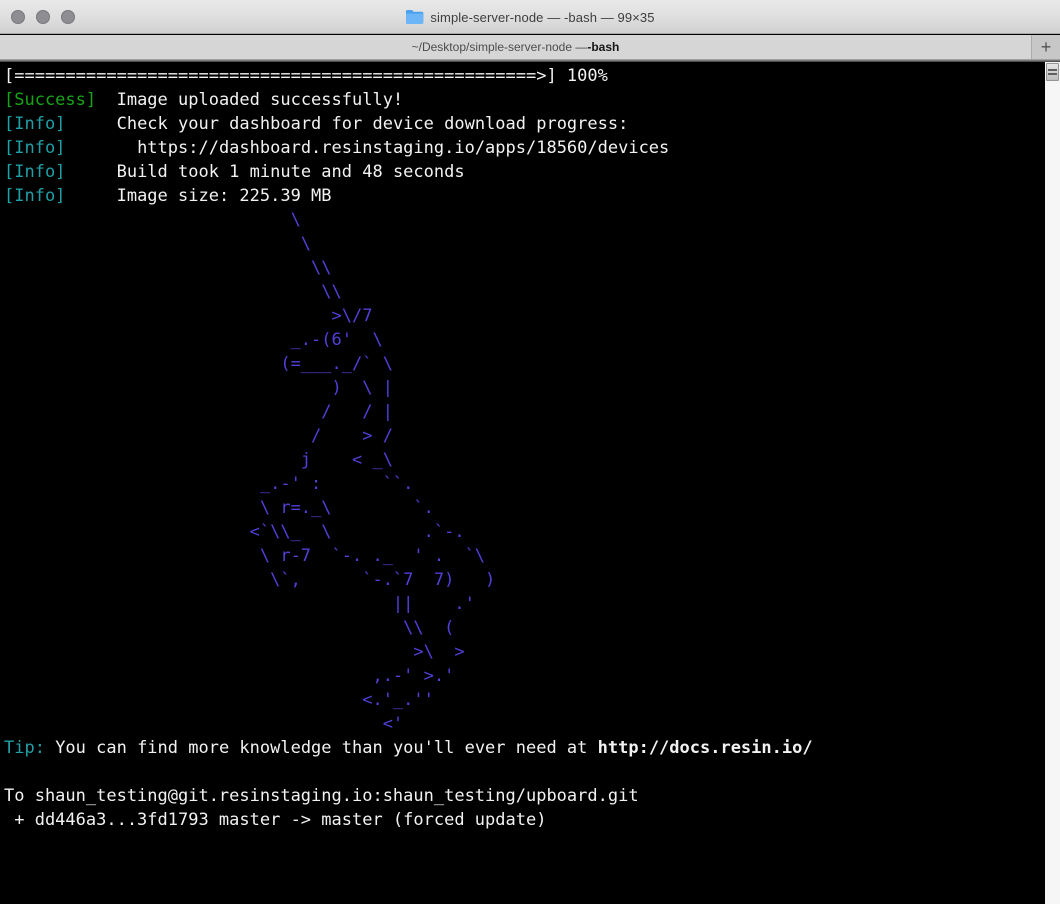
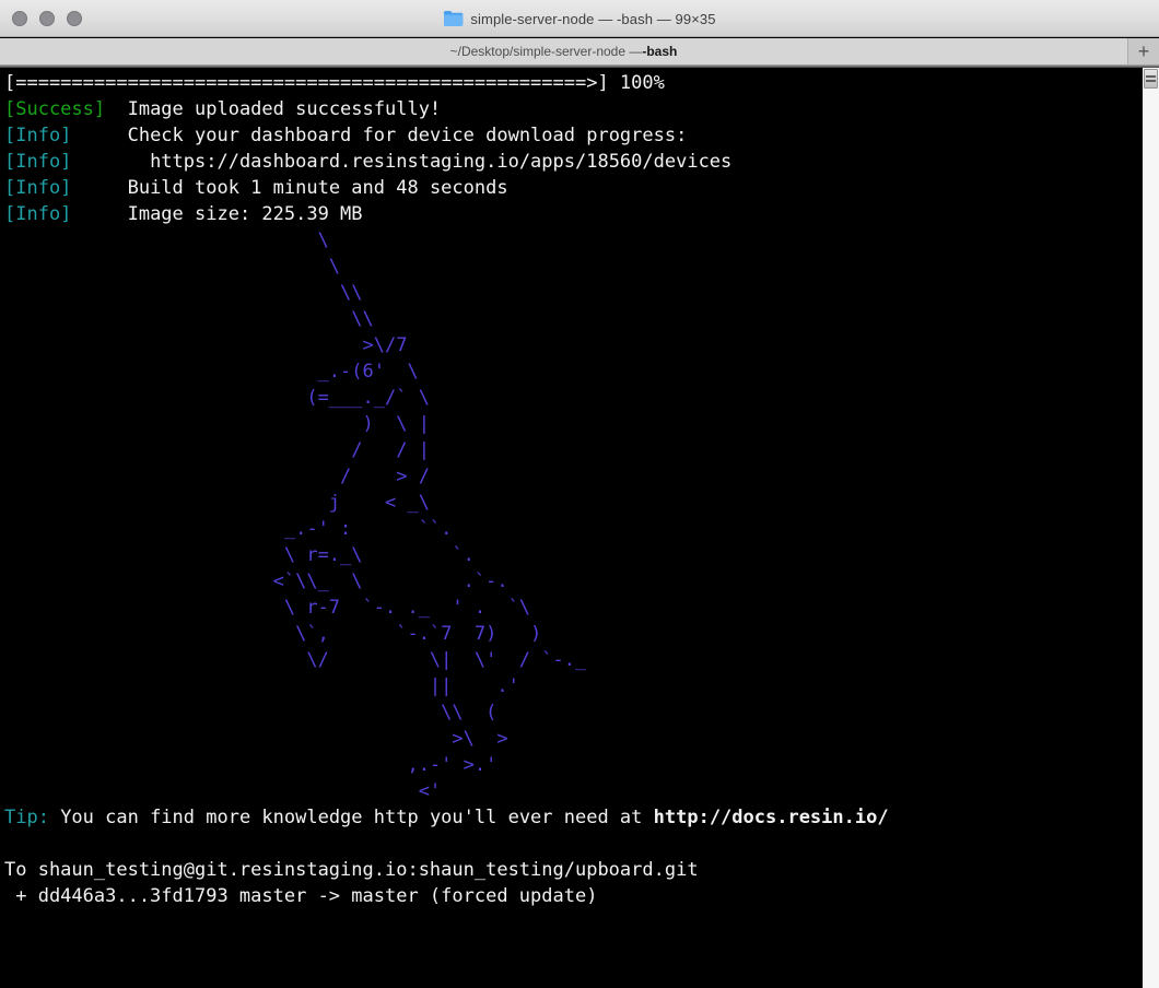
  simple-server-node — -bash — 99×35
  ~/Desktop/simple-server-node —
  -bash
  +
  [===================================================>] 100%
  [Success] Image uploaded successfully!
  [Info] Check your dashboard for device download progress:
  [Info] https://dashboard.resinstaging.io/apps/18560/devices
  [Info] Build took 1 minute and 48 seconds
  [Info] Image size: 225.39 MB
  \
  \
  \\
  \\
  >\/7
  _.-(6' \
  (=___._/` \
  ) \ |
  / / |
  / > /
  j < _\
  _.-' : ``.
  \ r=._\ `.
  <`\\_ \ .`-.
  \ r-7 `-. ._ ' . `\
  \`, `-.`7 7) )
+ \/ \| \' / `-._
  || .'
  \\ (
  >\ >
  ,.-' >.'
- <.'_.''
  <'
- Tip: You can find more knowledge than you'll ever need at http://docs.resin.io/
+ Tip: You can find more knowledge http you'll ever need at http://docs.resin.io/
  To shaun_testing@git.resinstaging.io:shaun_testing/upboard.git
  + dd446a3...3fd1793 master -> master (forced update)
